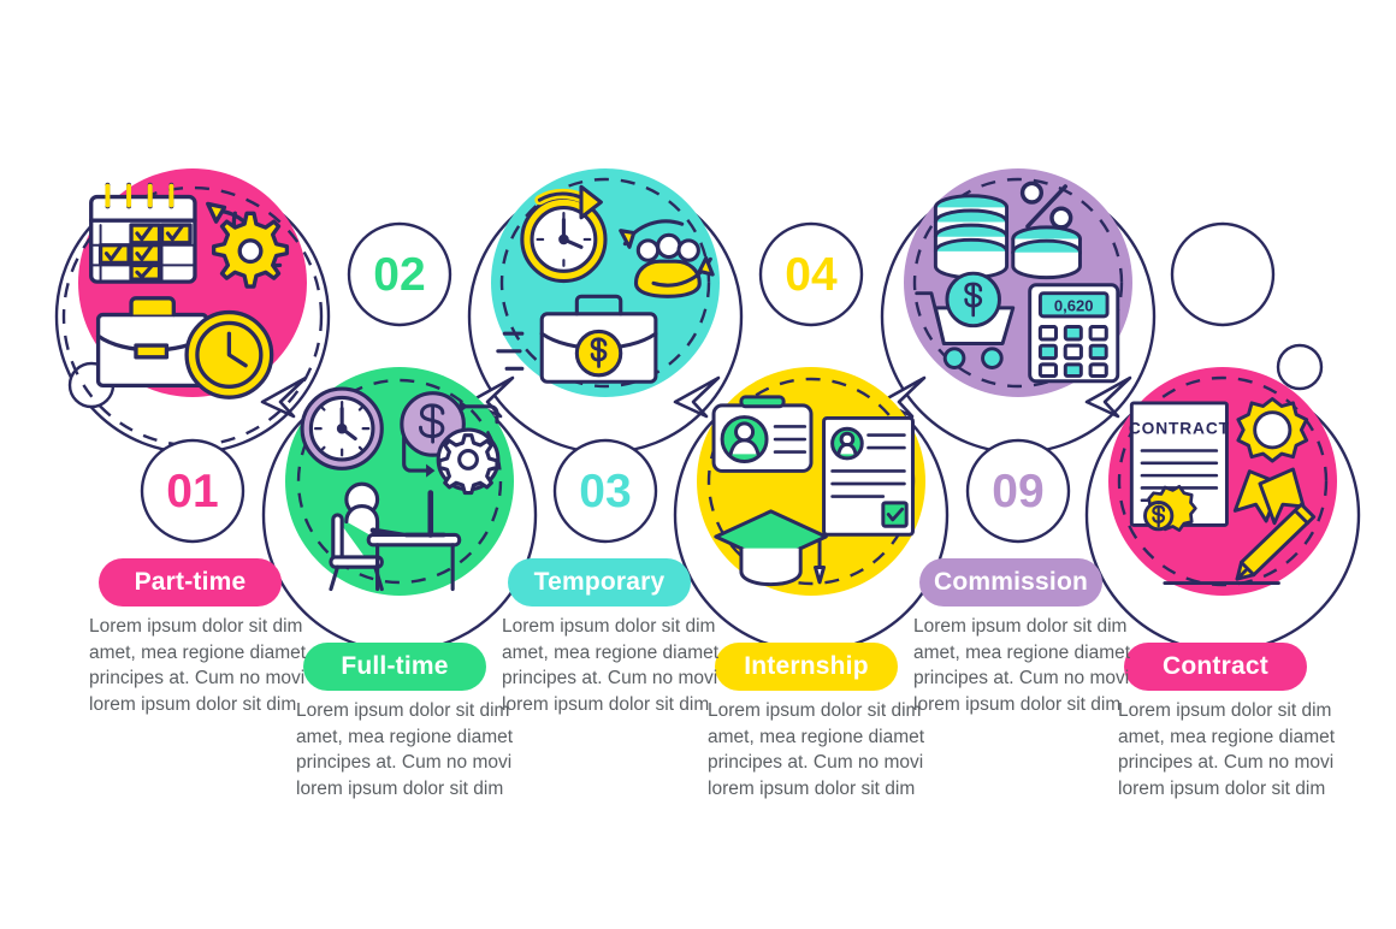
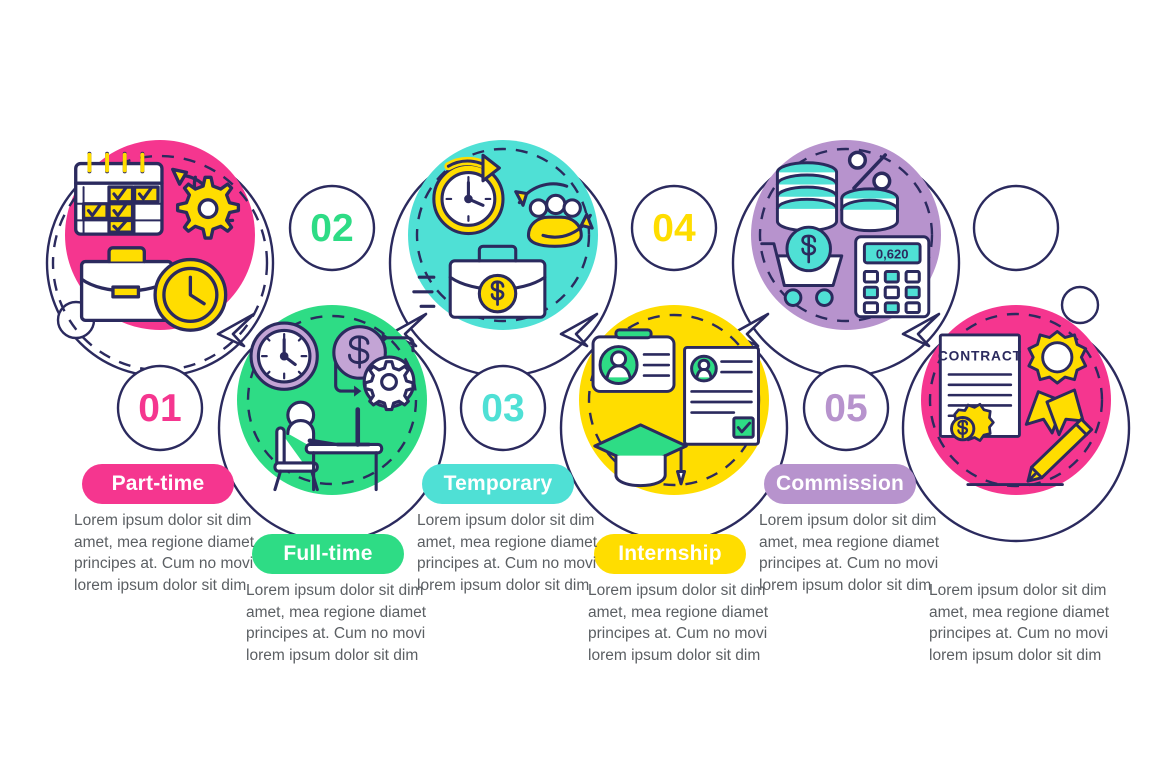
  01
  02
  03
  04
- 09
+ 05
  Part-time
  Full-time
  Temporary
  Internship
  Commission
- Contract
  Lorem ipsum dolor sit dim
  amet, mea regione diamet
  principes at. Cum no movi
  lorem ipsum dolor sit dim
  Lorem ipsum dolor sit dim
  amet, mea regione diamet
  principes at. Cum no movi
  lorem ipsum dolor sit dim
  Lorem ipsum dolor sit dim
  amet, mea regione diamet
  principes at. Cum no movi
  lorem ipsum dolor sit dim
  Lorem ipsum dolor sit dim
  amet, mea regione diamet
  principes at. Cum no movi
  lorem ipsum dolor sit dim
  Lorem ipsum dolor sit dim
  amet, mea regione diamet
  principes at. Cum no movi
  lorem ipsum dolor sit dim
  Lorem ipsum dolor sit dim
  amet, mea regione diamet
  principes at. Cum no movi
  lorem ipsum dolor sit dim
